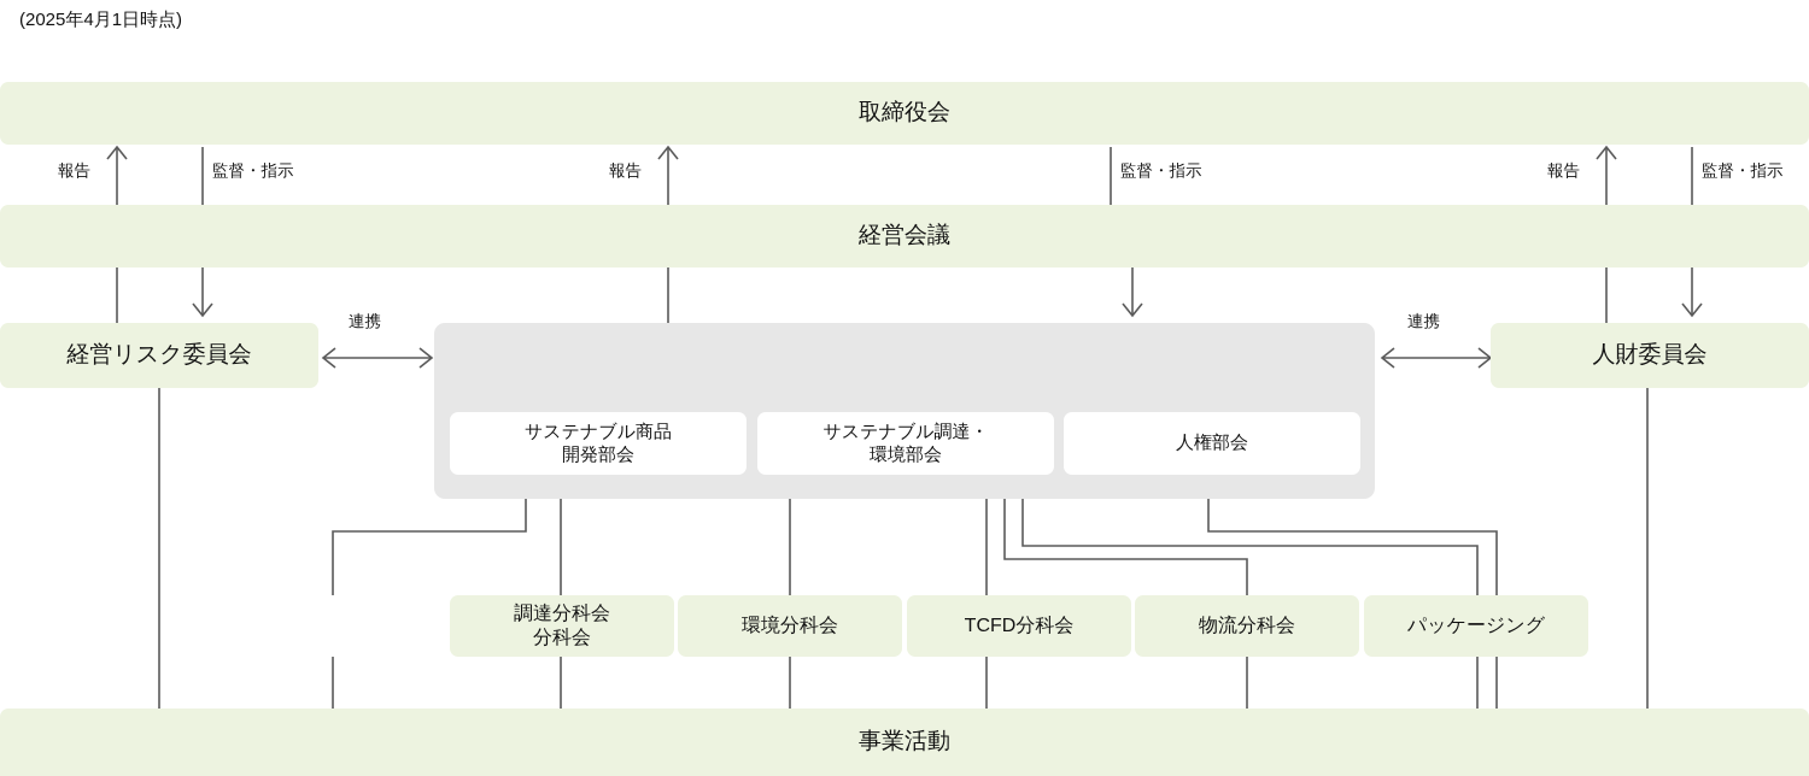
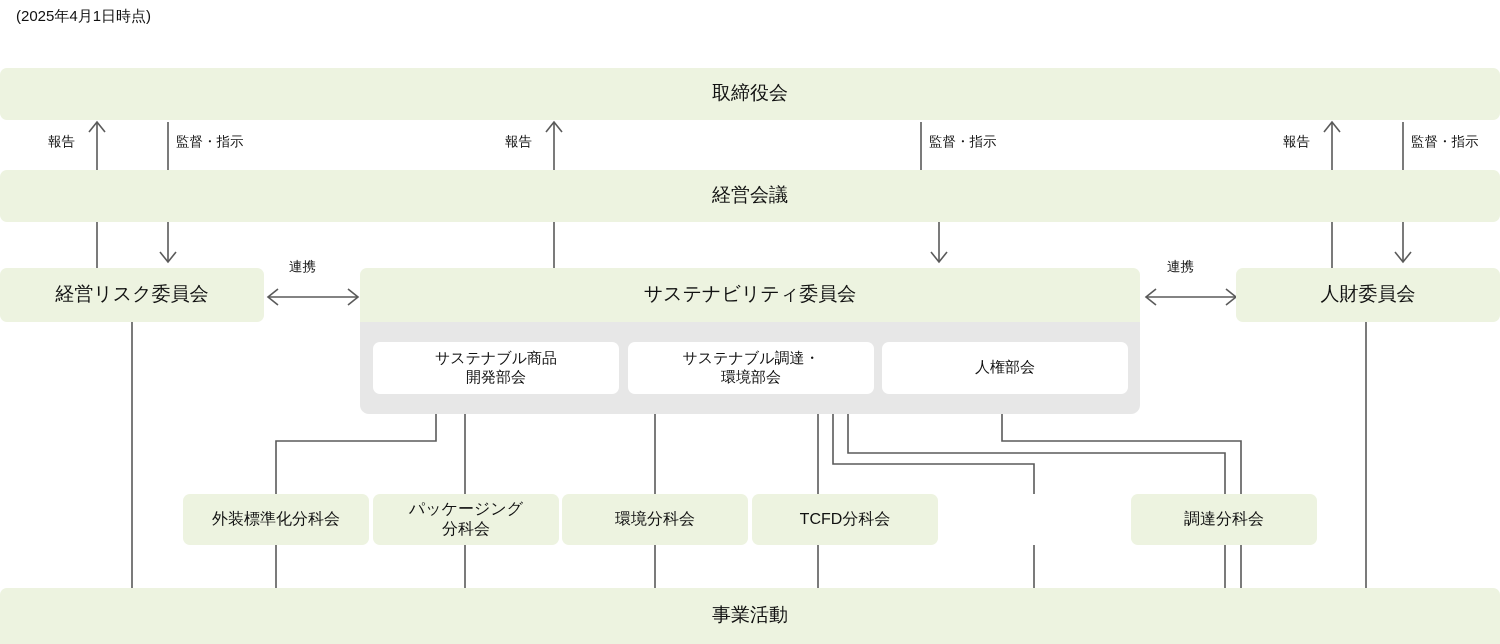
  (2025年4月1日時点)
  取締役会
  報告
  監督・指示
  報告
  監督・指示
  報告
  監督・指示
  経営会議
  連携
  連携
  経営リスク委員会
+ サステナビリティ委員会
  人財委員会
  サステナブル商品
  開発部会
  サステナブル調達・
  環境部会
  人権部会
+ 外装標準化分科会
- 調達分科会
+ パッケージング
  分科会
  環境分科会
  TCFD分科会
- 物流分科会
- パッケージング
+ 調達分科会
  事業活動
